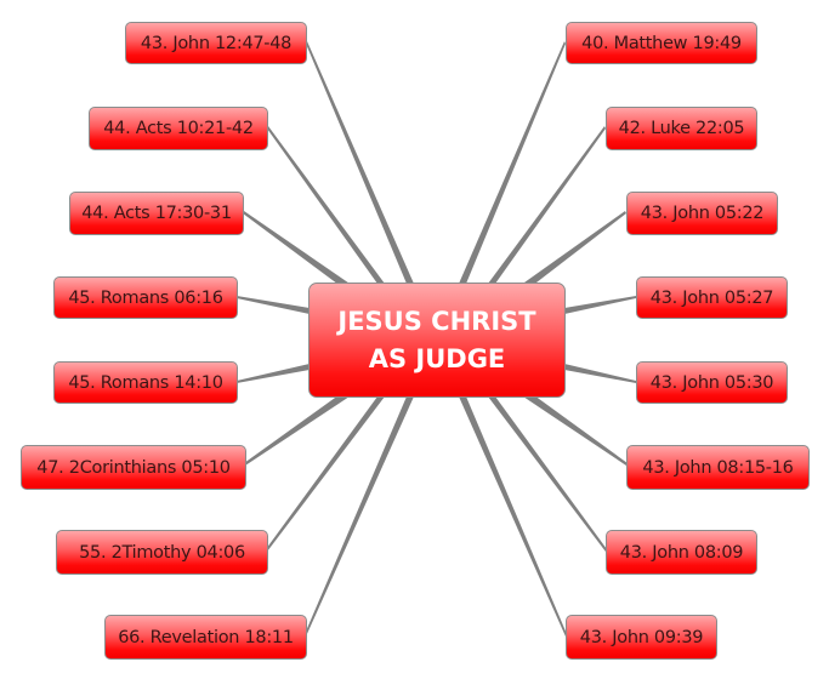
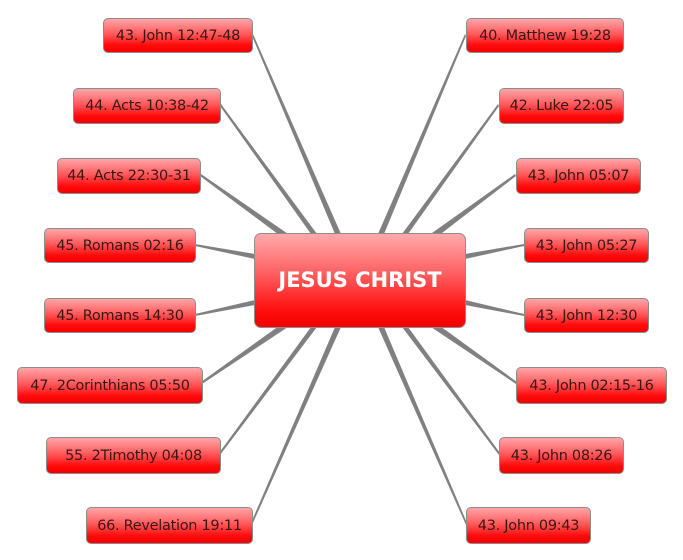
  JESUS CHRIST
- AS JUDGE
  43. John 12:47-48
- 44. Acts 10:21-42
+ 44. Acts 10:38-42
- 44. Acts 17:30-31
+ 44. Acts 22:30-31
- 45. Romans 06:16
+ 45. Romans 02:16
- 45. Romans 14:10
+ 45. Romans 14:30
- 47. 2Corinthians 05:10
+ 47. 2Corinthians 05:50
- 55. 2Timothy 04:06
+ 55. 2Timothy 04:08
- 66. Revelation 18:11
+ 66. Revelation 19:11
- 40. Matthew 19:49
+ 40. Matthew 19:28
  42. Luke 22:05
- 43. John 05:22
+ 43. John 05:07
  43. John 05:27
- 43. John 05:30
+ 43. John 12:30
- 43. John 08:15-16
+ 43. John 02:15-16
- 43. John 08:09
+ 43. John 08:26
- 43. John 09:39
+ 43. John 09:43
